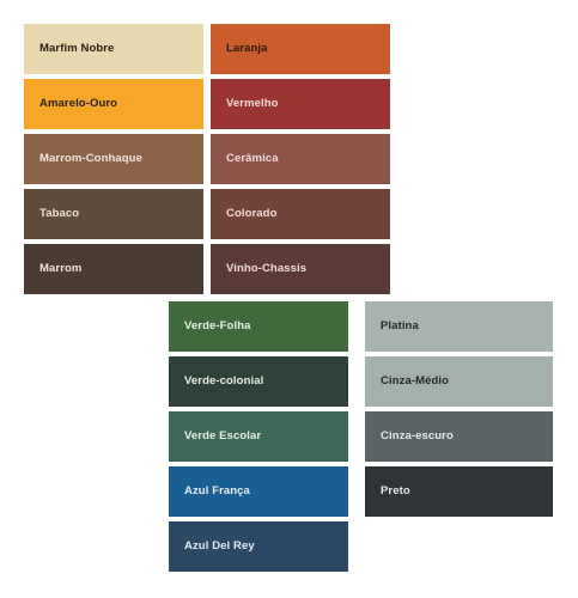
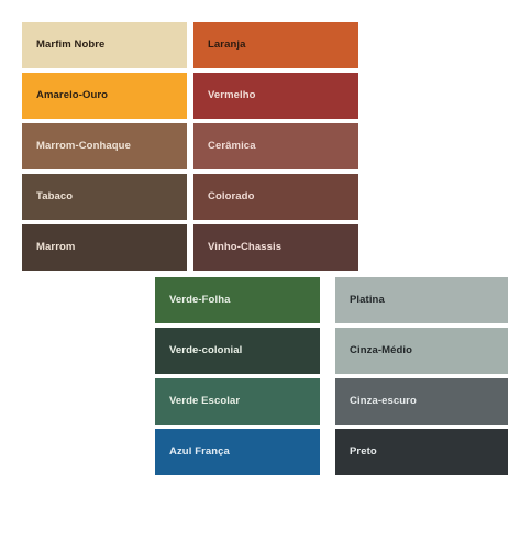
  Marfim Nobre
  Amarelo-Ouro
  Marrom-Conhaque
  Tabaco
  Marrom
  Laranja
  Vermelho
  Cerâmica
  Colorado
  Vinho-Chassis
  Verde-Folha
  Verde-colonial
  Verde Escolar
  Azul França
- Azul Del Rey
  Platina
  Cinza-Médio
  Cinza-escuro
  Preto
